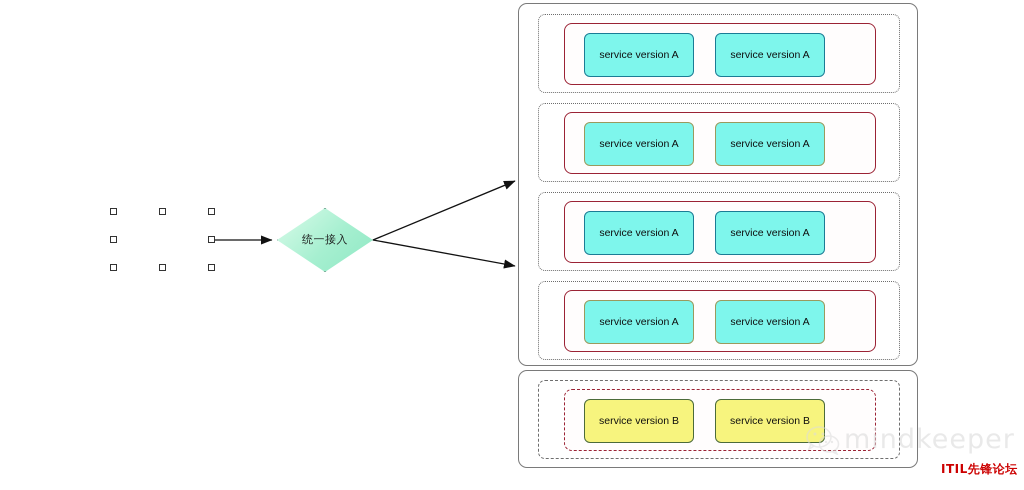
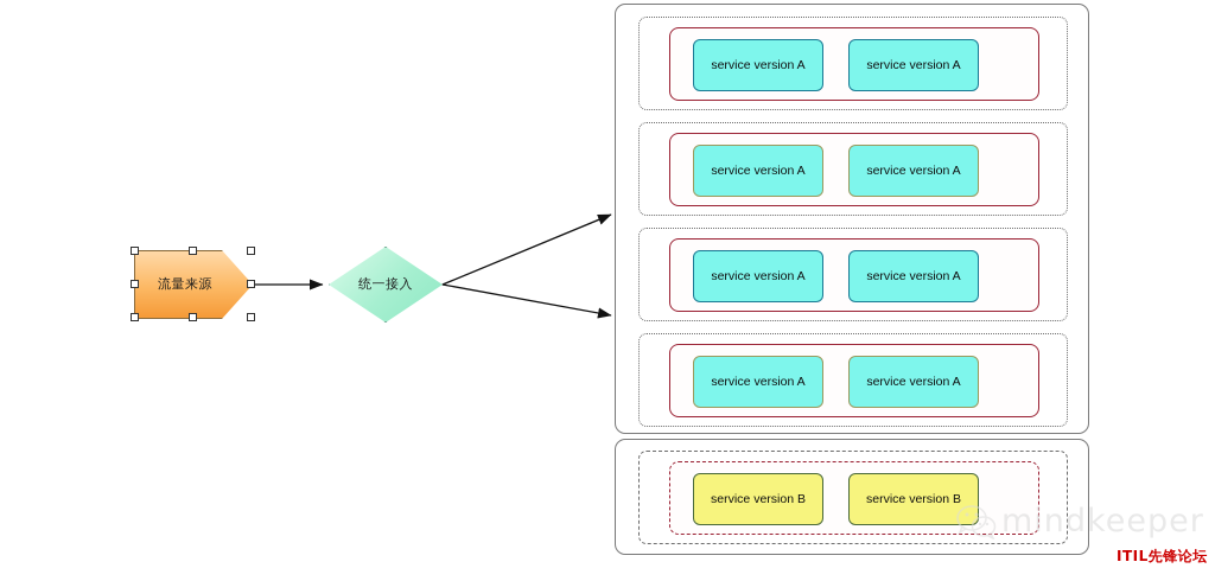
+ 流量来源
  统一接入
  service version A
  service version A
  service version A
  service version A
  service version A
  service version A
  service version A
  service version A
  service version B
  service version B
  mindkeeper
  ITIL先锋论坛
